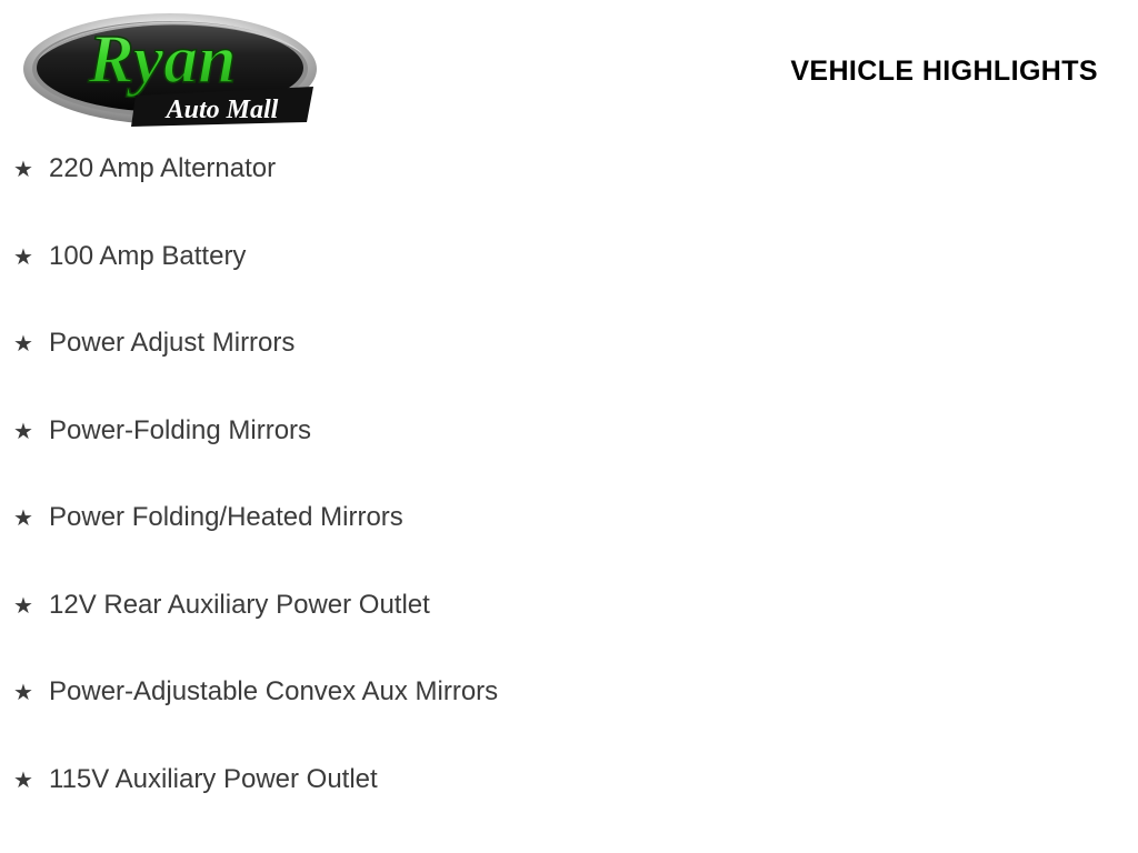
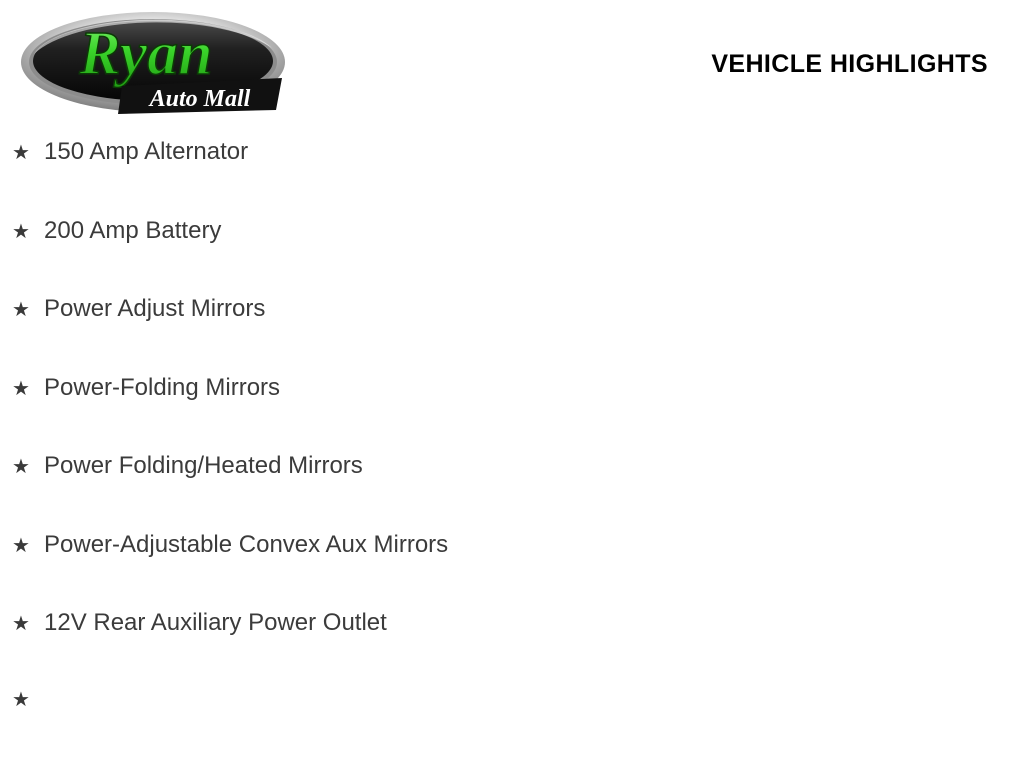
  Ryan
  Auto Mall
  VEHICLE HIGHLIGHTS
  ★
- 220 Amp Alternator
+ 150 Amp Alternator
  ★
- 100 Amp Battery
+ 200 Amp Battery
  ★
  Power Adjust Mirrors
  ★
  Power-Folding Mirrors
  ★
  Power Folding/Heated Mirrors
  ★
- 12V Rear Auxiliary Power Outlet
+ Power-Adjustable Convex Aux Mirrors
  ★
- Power-Adjustable Convex Aux Mirrors
+ 12V Rear Auxiliary Power Outlet
  ★
- 115V Auxiliary Power Outlet
